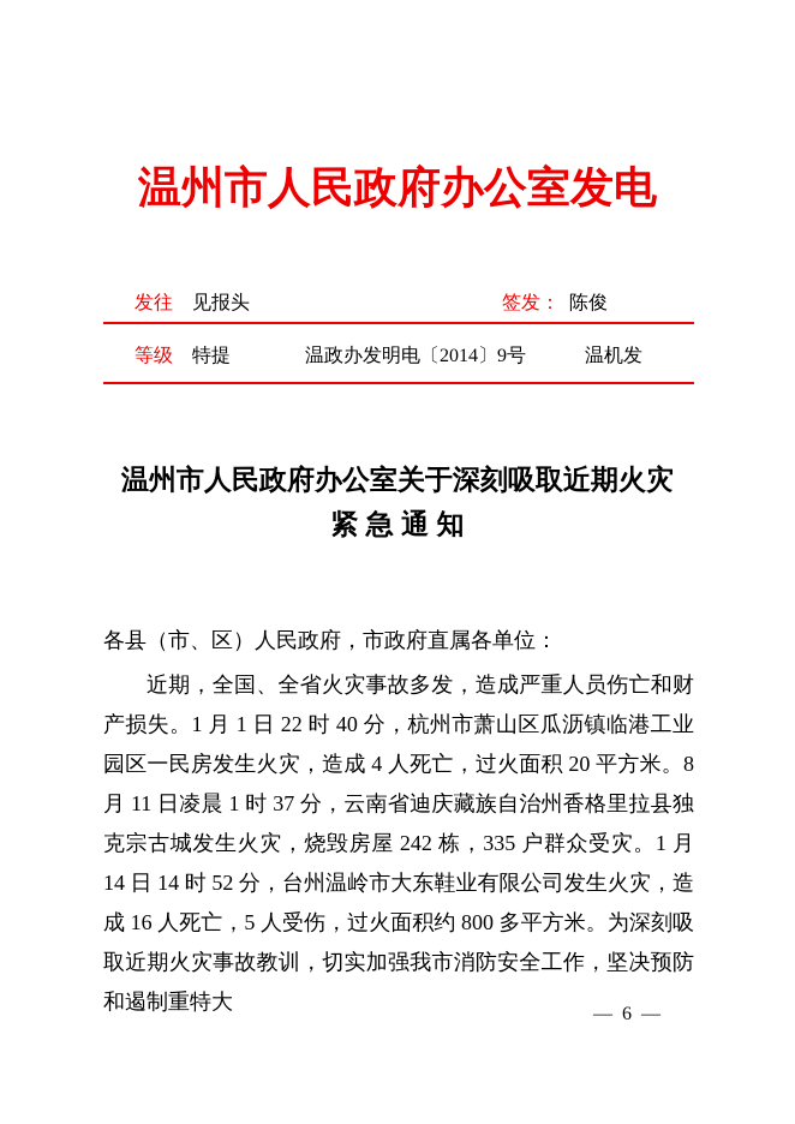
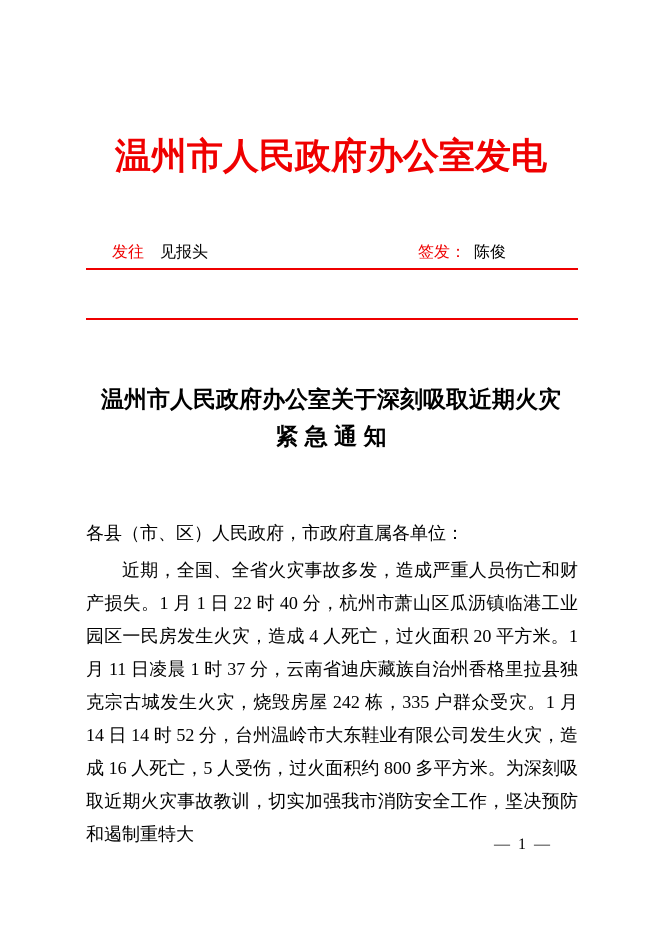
  温州市人民政府办公室发电
  发往
  见报头
  签发：
  陈俊
- 等级
- 特提
- 温政办发明电〔2014〕9号
- 温机发
  温州市人民政府办公室关于深刻吸取近期火灾
  紧 急 通 知
  各县（市、区）人民政府，市政府直属各单位：
- 近期，全国、全省火灾事故多发，造成严重人员伤亡和财产损失。1 月 1 日 22 时 40 分，杭州市萧山区瓜沥镇临港工业园区一民房发生火灾，造成 4 人死亡，过火面积 20 平方米。8 月 11 日凌晨 1 时 37 分，云南省迪庆藏族自治州香格里拉县独克宗古城发生火灾，烧毁房屋 242 栋，335 户群众受灾。1 月 14 日 14 时 52 分，台州温岭市大东鞋业有限公司发生火灾，造成 16 人死亡，5 人受伤，过火面积约 800 多平方米。为深刻吸取近期火灾事故教训，切实加强我市消防安全工作，坚决预防和遏制重特大
+ 近期，全国、全省火灾事故多发，造成严重人员伤亡和财产损失。1 月 1 日 22 时 40 分，杭州市萧山区瓜沥镇临港工业园区一民房发生火灾，造成 4 人死亡，过火面积 20 平方米。1 月 11 日凌晨 1 时 37 分，云南省迪庆藏族自治州香格里拉县独克宗古城发生火灾，烧毁房屋 242 栋，335 户群众受灾。1 月 14 日 14 时 52 分，台州温岭市大东鞋业有限公司发生火灾，造成 16 人死亡，5 人受伤，过火面积约 800 多平方米。为深刻吸取近期火灾事故教训，切实加强我市消防安全工作，坚决预防和遏制重特大
- — 6 —
+ — 1 —
